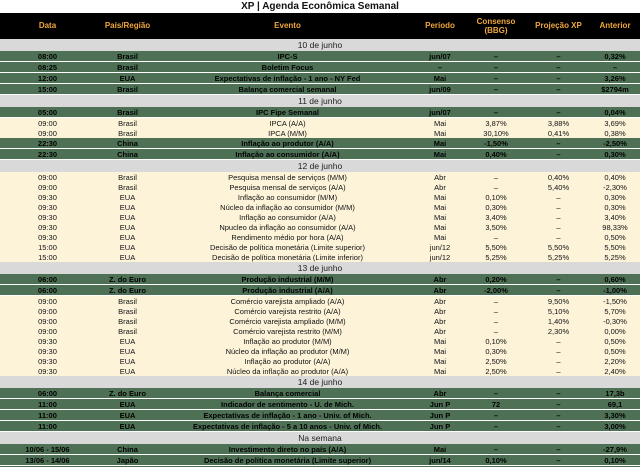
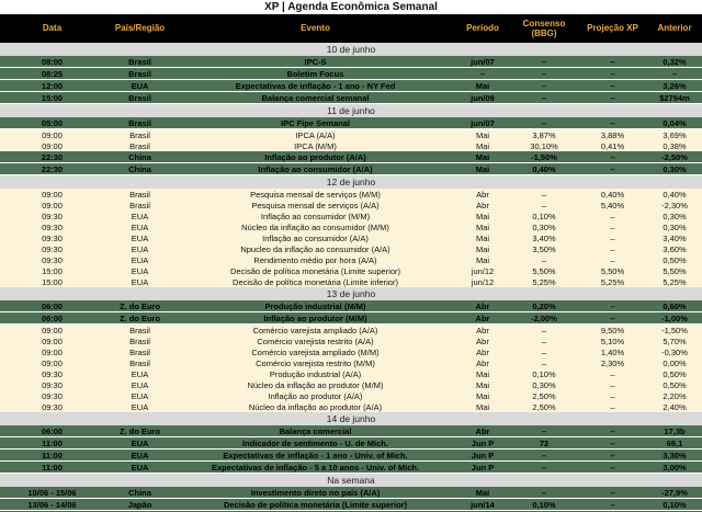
  XP | Agenda Econômica Semanal
  Data	País/Região	Evento	Período	Consenso (BBG)	Projeção XP	Anterior
  10 de junho
  08:00	Brasil	IPC-S	jun/07	–	–	0,32%
  08:25	Brasil	Boletim Focus	–	–	–	–
  12:00	EUA	Expectativas de inflação - 1 ano - NY Fed	Mai	–	–	3,26%
  15:00	Brasil	Balança comercial semanal	jun/09	–	–	$2794m
  11 de junho
  05:00	Brasil	IPC Fipe Semanal	jun/07	–	–	0,04%
  09:00	Brasil	IPCA (A/A)	Mai	3,87%	3,88%	3,69%
  09:00	Brasil	IPCA (M/M)	Mai	30,10%	0,41%	0,38%
  22:30	China	Inflação ao produtor (A/A)	Mai	-1,50%	–	-2,50%
  22:30	China	Inflação ao consumidor (A/A)	Mai	0,40%	–	0,30%
  12 de junho
  09:00	Brasil	Pesquisa mensal de serviços (M/M)	Abr	–	0,40%	0,40%
  09:00	Brasil	Pesquisa mensal de serviços (A/A)	Abr	–	5,40%	-2,30%
  09:30	EUA	Inflação ao consumidor (M/M)	Mai	0,10%	–	0,30%
  09:30	EUA	Núcleo da inflação ao consumidor (M/M)	Mai	0,30%	–	0,30%
  09:30	EUA	Inflação ao consumidor (A/A)	Mai	3,40%	–	3,40%
- 09:30	EUA	Npucleo da inflação ao consumidor (A/A)	Mai	3,50%	–	98,33%
+ 09:30	EUA	Npucleo da inflação ao consumidor (A/A)	Mai	3,50%	–	3,60%
  09:30	EUA	Rendimento médio por hora (A/A)	Mai	–	–	0,50%
  15:00	EUA	Decisão de política monetária (Limite superior)	jun/12	5,50%	5,50%	5,50%
  15:00	EUA	Decisão de política monetária (Limite inferior)	jun/12	5,25%	5,25%	5,25%
  13 de junho
  06:00	Z. do Euro	Produção industrial (M/M)	Abr	0,20%	–	0,60%
- 06:00	Z. do Euro	Produção industrial (A/A)	Abr	-2,00%	–	-1,00%
+ 06:00	Z. do Euro	Inflação ao produtor (M/M)	Abr	-2,00%	–	-1,00%
  09:00	Brasil	Comércio varejista ampliado (A/A)	Abr	–	9,50%	-1,50%
  09:00	Brasil	Comércio varejista restrito (A/A)	Abr	–	5,10%	5,70%
  09:00	Brasil	Comércio varejista ampliado (M/M)	Abr	–	1,40%	-0,30%
  09:00	Brasil	Comércio varejista restrito (M/M)	Abr	–	2,30%	0,00%
- 09:30	EUA	Inflação ao produtor (M/M)	Mai	0,10%	–	0,50%
+ 09:30	EUA	Produção industrial (A/A)	Mai	0,10%	–	0,50%
  09:30	EUA	Núcleo da inflação ao produtor (M/M)	Mai	0,30%	–	0,50%
  09:30	EUA	Inflação ao produtor (A/A)	Mai	2,50%	–	2,20%
  09:30	EUA	Núcleo da inflação ao produtor (A/A)	Mai	2,50%	–	2,40%
  14 de junho
  06:00	Z. do Euro	Balança comercial	Abr	–	–	17,3b
  11:00	EUA	Indicador de sentimento - U. de Mich.	Jun P	72	–	69,1
  11:00	EUA	Expectativas de inflação - 1 ano - Univ. of Mich.	Jun P	–	–	3,30%
  11:00	EUA	Expectativas de inflação - 5 a 10 anos - Univ. of Mich.	Jun P	–	–	3,00%
  Na semana
  10/06 - 15/06	China	Investimento direto no país (A/A)	Mai	–	–	-27,9%
  13/06 - 14/06	Japão	Decisão de política monetária (Limite superior)	jun/14	0,10%	–	0,10%
